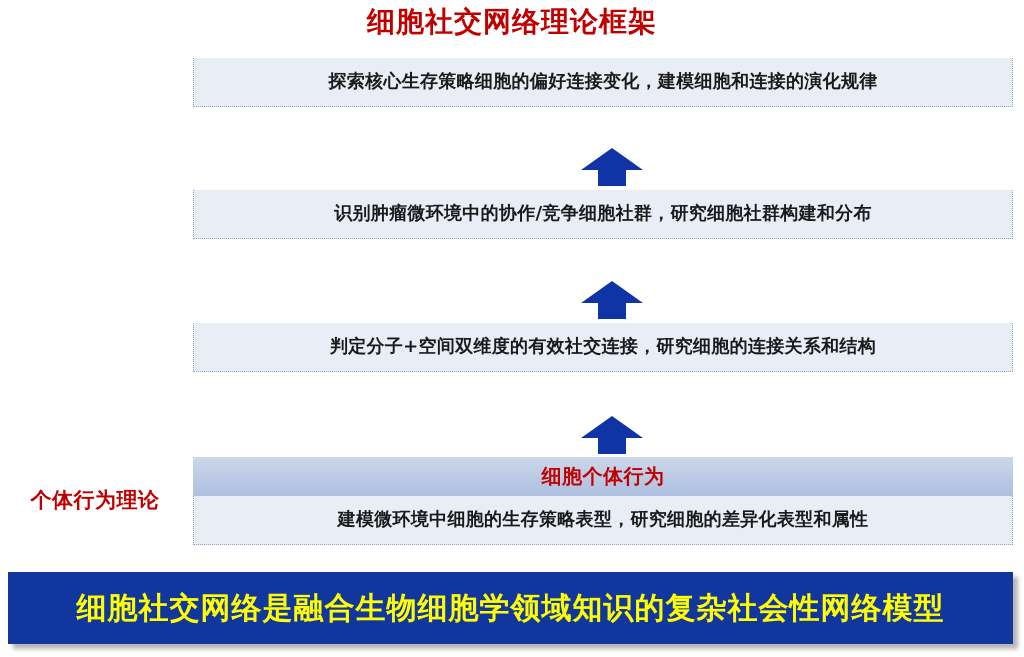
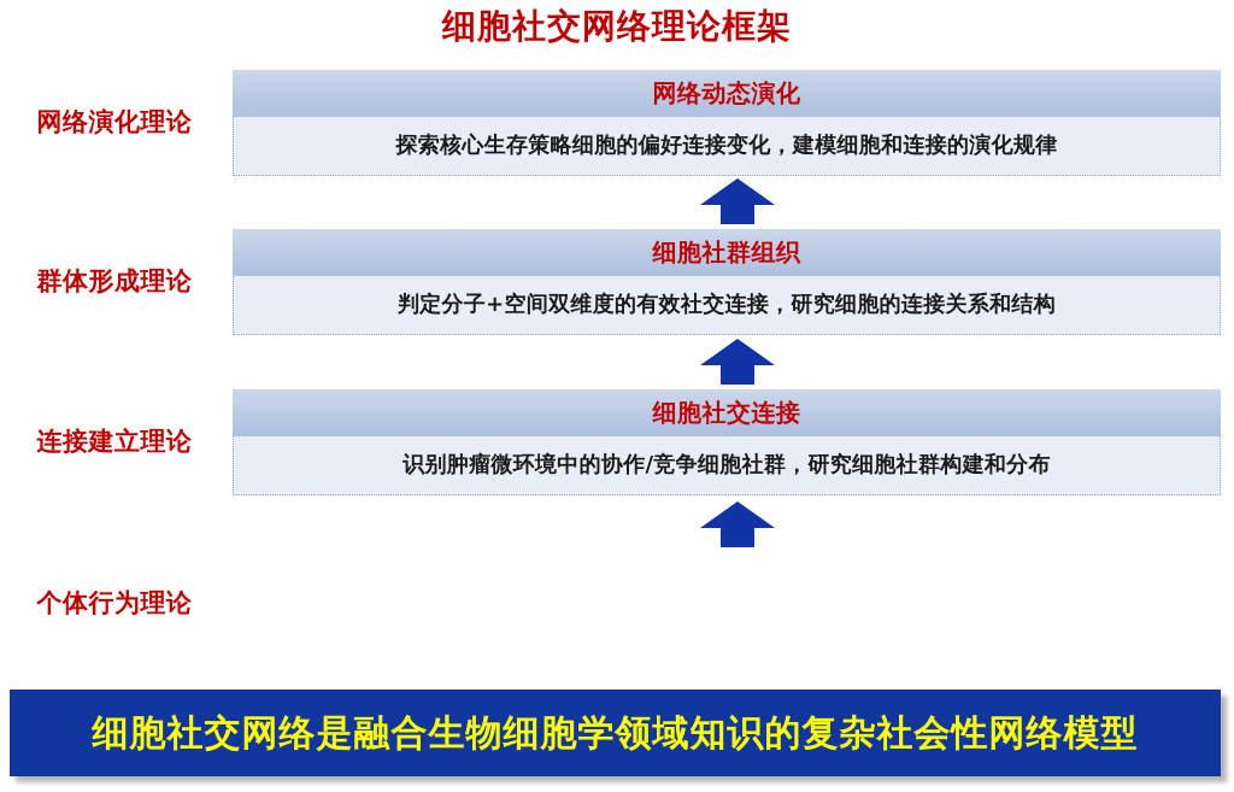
  细胞社交网络理论框架
+ 网络演化理论
+ 网络动态演化
  探索核心生存策略细胞的偏好连接变化，建模细胞和连接的演化规律
+ 群体形成理论
+ 细胞社群组织
- 识别肿瘤微环境中的协作/竞争细胞社群，研究细胞社群构建和分布
+ 判定分子+空间双维度的有效社交连接，研究细胞的连接关系和结构
+ 连接建立理论
+ 细胞社交连接
- 判定分子+空间双维度的有效社交连接，研究细胞的连接关系和结构
+ 识别肿瘤微环境中的协作/竞争细胞社群，研究细胞社群构建和分布
  个体行为理论
- 细胞个体行为
- 建模微环境中细胞的生存策略表型，研究细胞的差异化表型和属性
  细胞社交网络是融合生物细胞学领域知识的复杂社会性网络模型
